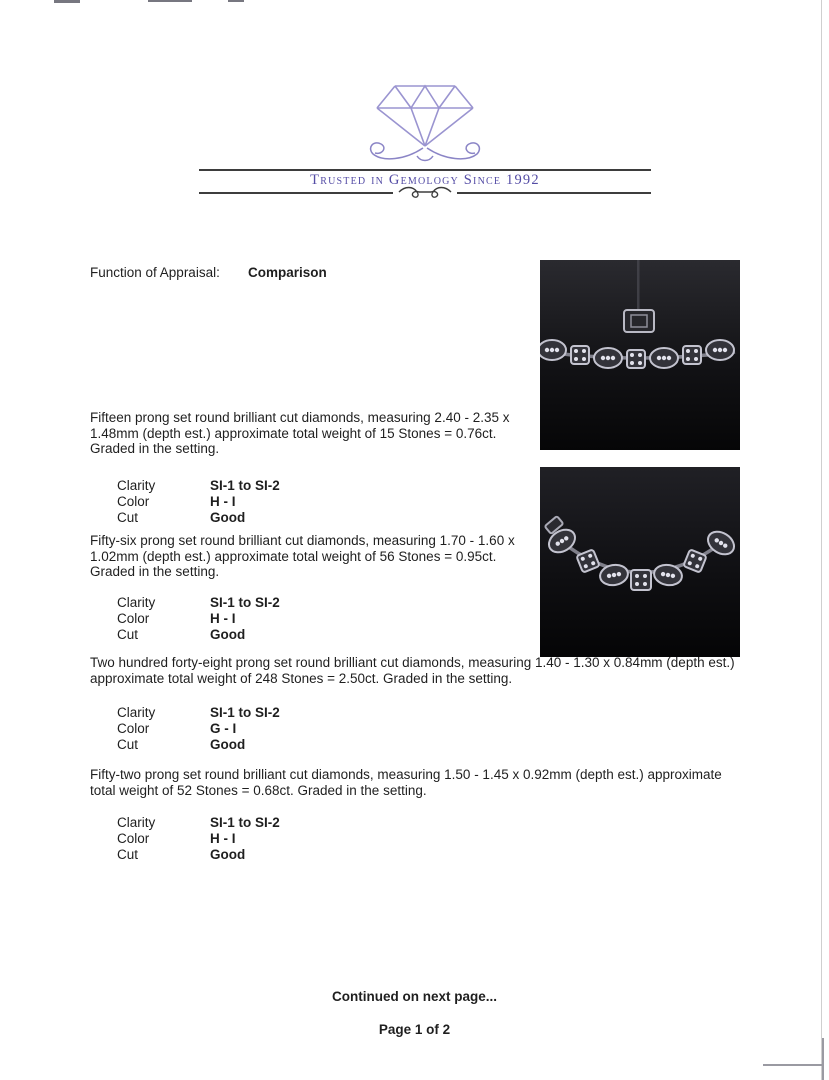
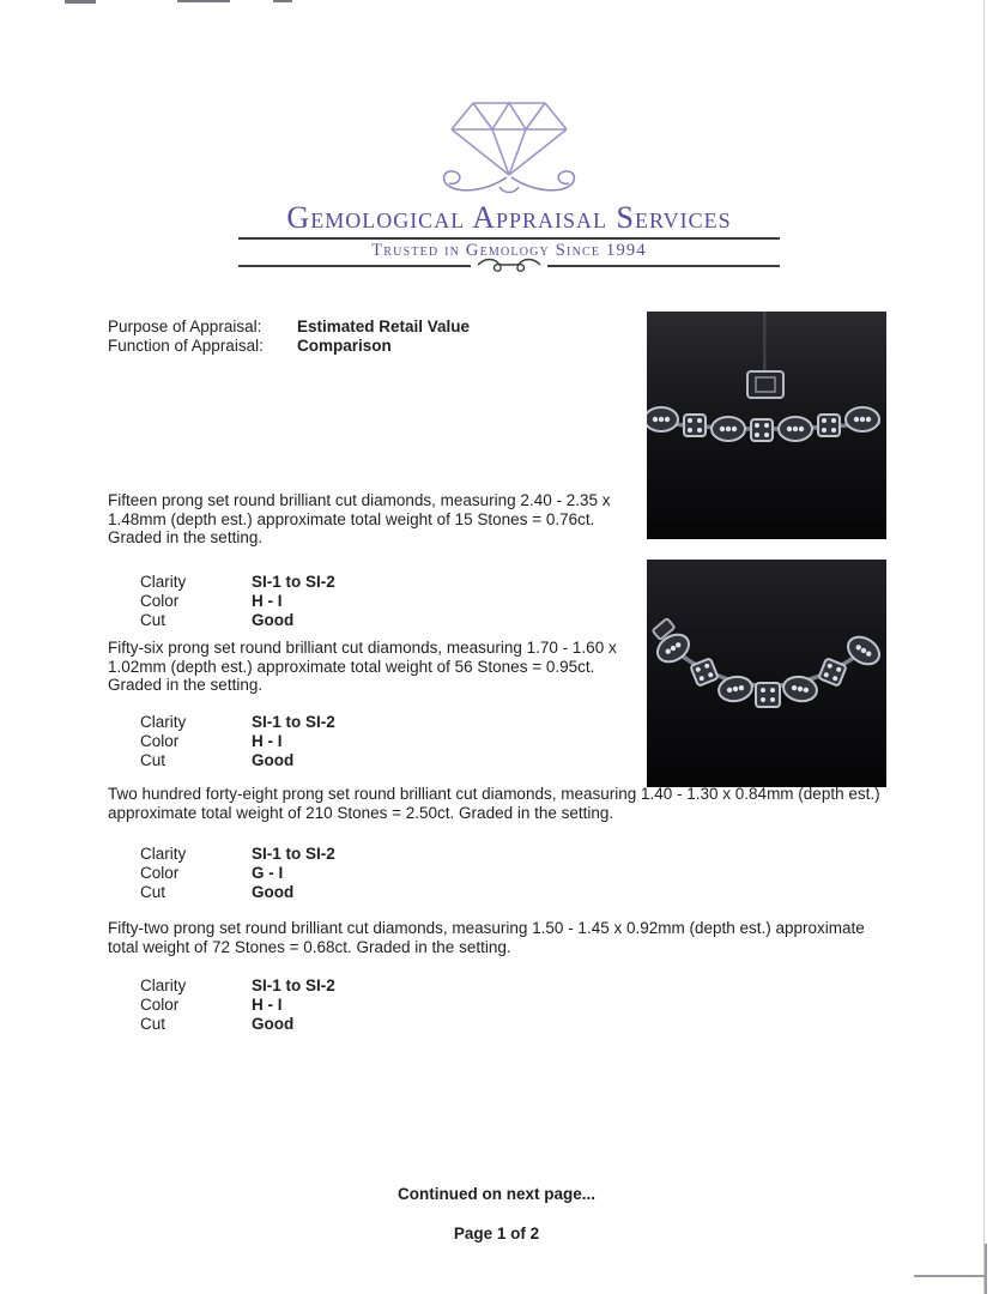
+ Gemological Appraisal Services
- Trusted in Gemology Since 1992
+ Trusted in Gemology Since 1994
+ Purpose of Appraisal: Estimated Retail Value
  Function of Appraisal: Comparison
  Fifteen prong set round brilliant cut diamonds, measuring 2.40 - 2.35 x 1.48mm (depth est.) approximate total weight of 15 Stones = 0.76ct. Graded in the setting.
  Clarity SI-1 to SI-2
  Color H - I
  Cut Good
  Fifty-six prong set round brilliant cut diamonds, measuring 1.70 - 1.60 x 1.02mm (depth est.) approximate total weight of 56 Stones = 0.95ct. Graded in the setting.
  Clarity SI-1 to SI-2
  Color H - I
  Cut Good
- Two hundred forty-eight prong set round brilliant cut diamonds, measuring 1.40 - 1.30 x 0.84mm (depth est.) approximate total weight of 248 Stones = 2.50ct. Graded in the setting.
+ Two hundred forty-eight prong set round brilliant cut diamonds, measuring 1.40 - 1.30 x 0.84mm (depth est.) approximate total weight of 210 Stones = 2.50ct. Graded in the setting.
  Clarity SI-1 to SI-2
  Color G - I
  Cut Good
- Fifty-two prong set round brilliant cut diamonds, measuring 1.50 - 1.45 x 0.92mm (depth est.) approximate total weight of 52 Stones = 0.68ct. Graded in the setting.
+ Fifty-two prong set round brilliant cut diamonds, measuring 1.50 - 1.45 x 0.92mm (depth est.) approximate total weight of 72 Stones = 0.68ct. Graded in the setting.
  Clarity SI-1 to SI-2
  Color H - I
  Cut Good
  Continued on next page...
  Page 1 of 2
